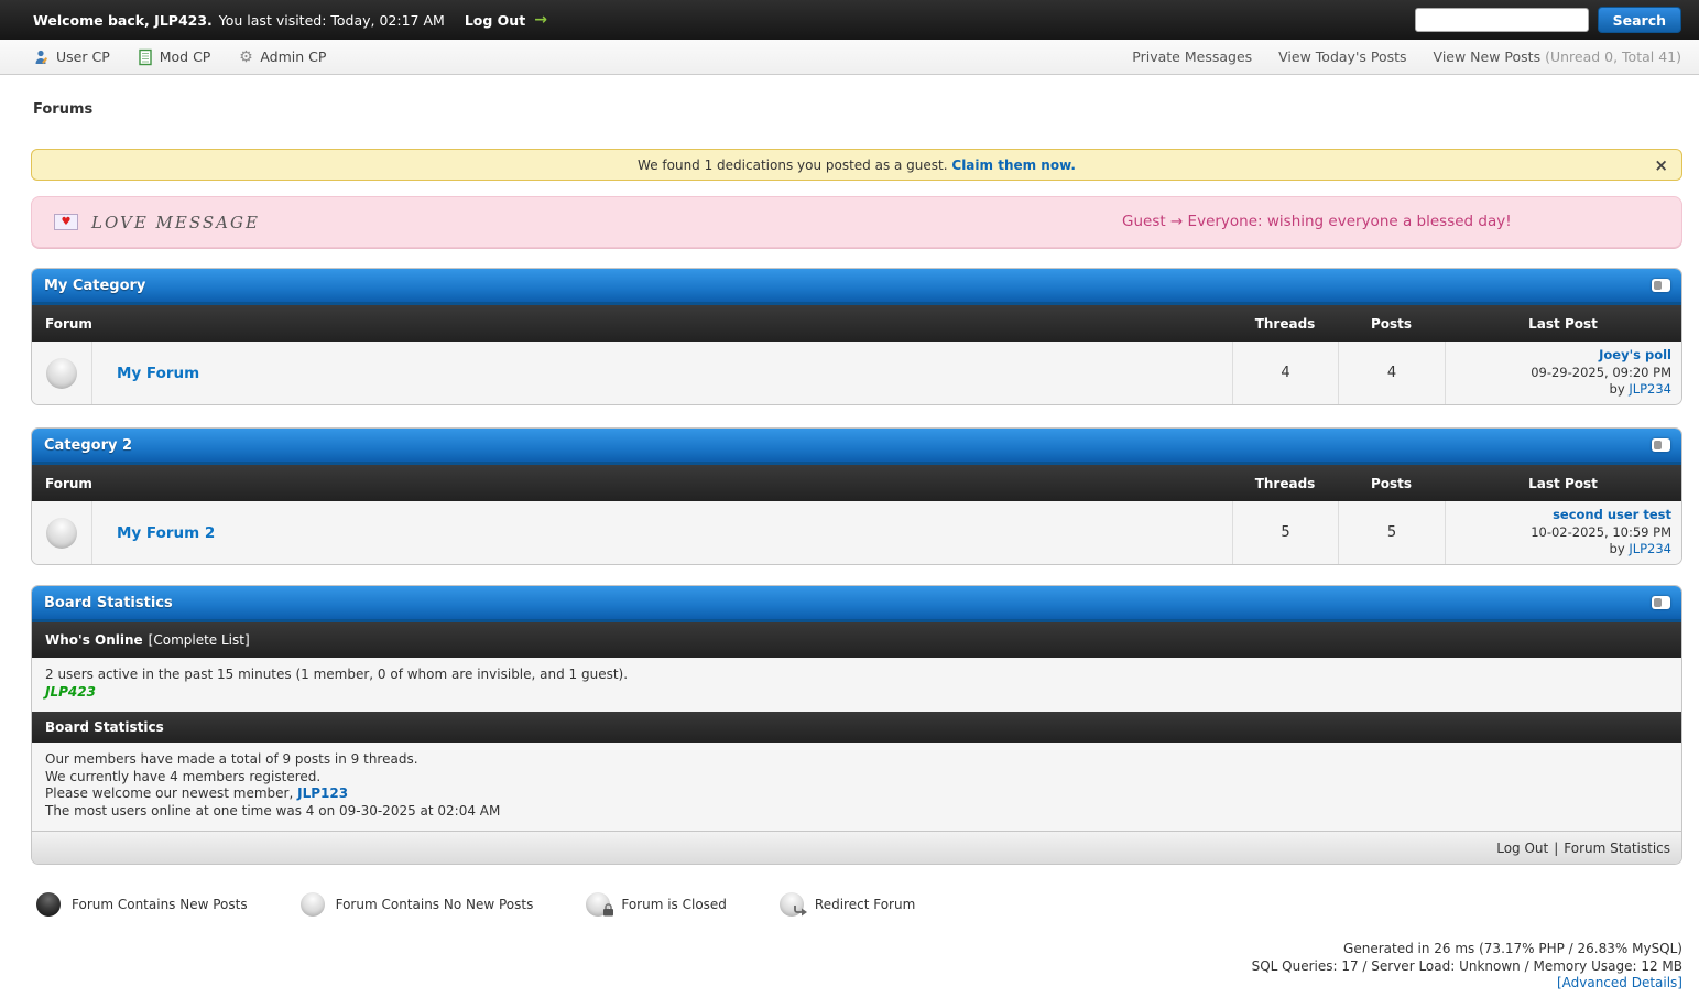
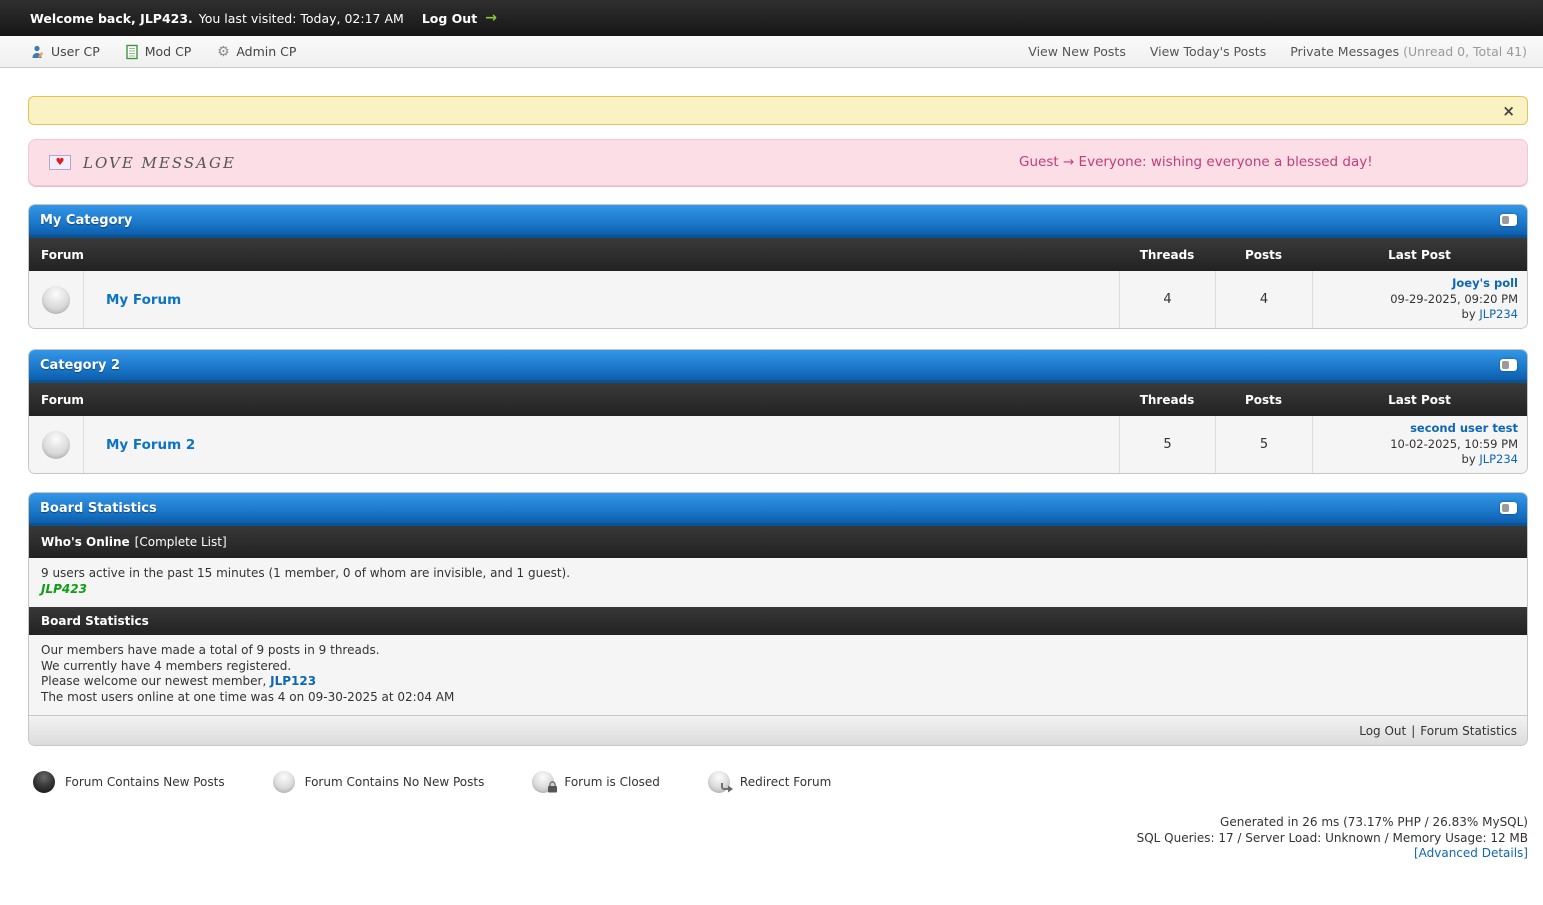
  Welcome back, JLP423.
  You last visited: Today, 02:17 AM
  Log Out
  →
- Search
  User CP
  Mod CP
  ⚙
  Admin CP
- Private Messages
+ View New Posts
  View Today's Posts
- View New Posts (Unread 0, Total 41)
+ Private Messages (Unread 0, Total 41)
- Forums
- We found 1 dedications you posted as a guest. Claim them now.
  ×
  ♥
  LOVE MESSAGE
  Guest → Everyone: wishing everyone a blessed day!
  My Category
  Forum
  Threads
  Posts
  Last Post
  My Forum
  4
  4
  Joey's poll
  09-29-2025, 09:20 PM
  by JLP234
  Category 2
  Forum
  Threads
  Posts
  Last Post
  My Forum 2
  5
  5
  second user test
  10-02-2025, 10:59 PM
  by JLP234
  Board Statistics
  Who's Online
  [Complete List]
- 2 users active in the past 15 minutes (1 member, 0 of whom are invisible, and 1 guest).
+ 9 users active in the past 15 minutes (1 member, 0 of whom are invisible, and 1 guest).
  JLP423
  Board Statistics
  Our members have made a total of 9 posts in 9 threads.
  We currently have 4 members registered.
  Please welcome our newest member, JLP123
  The most users online at one time was 4 on 09-30-2025 at 02:04 AM
  Log Out
  |
  Forum Statistics
  Forum Contains New Posts
  Forum Contains No New Posts
  Forum is Closed
  Redirect Forum
  Generated in 26 ms (73.17% PHP / 26.83% MySQL)
  SQL Queries: 17 / Server Load: Unknown / Memory Usage: 12 MB
  [Advanced Details]
